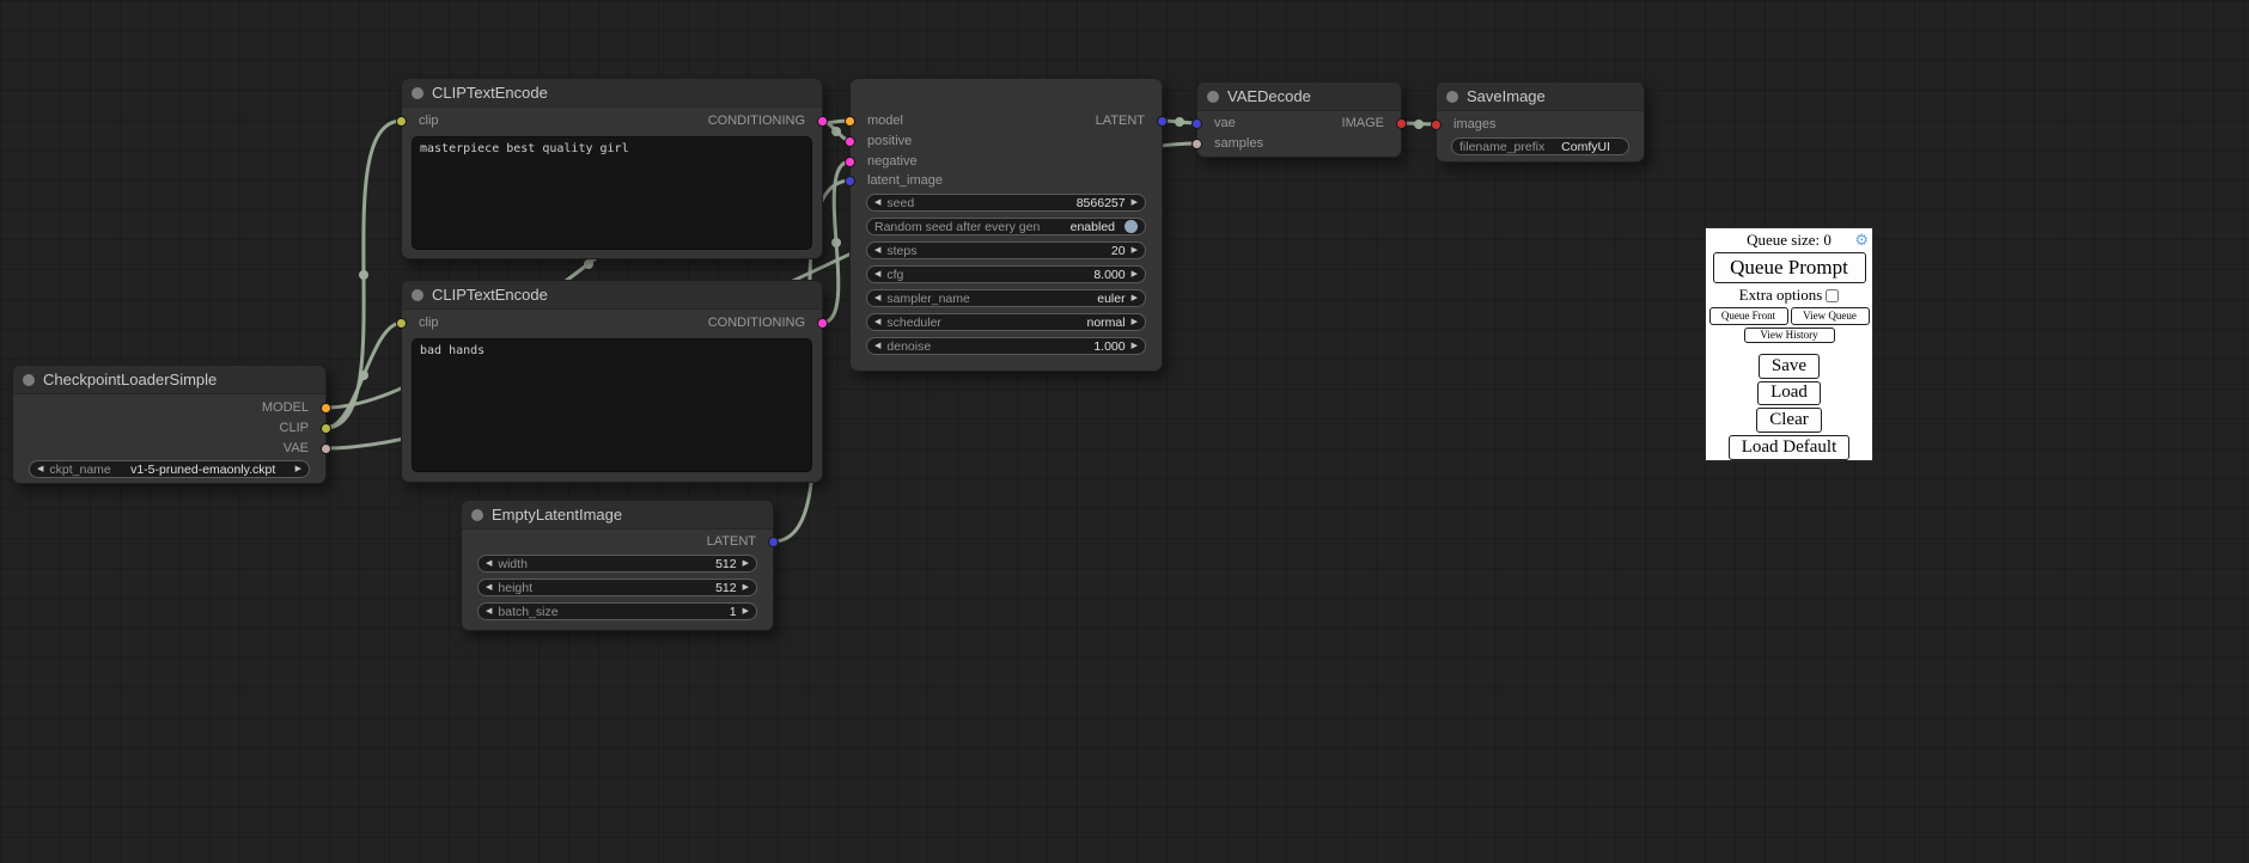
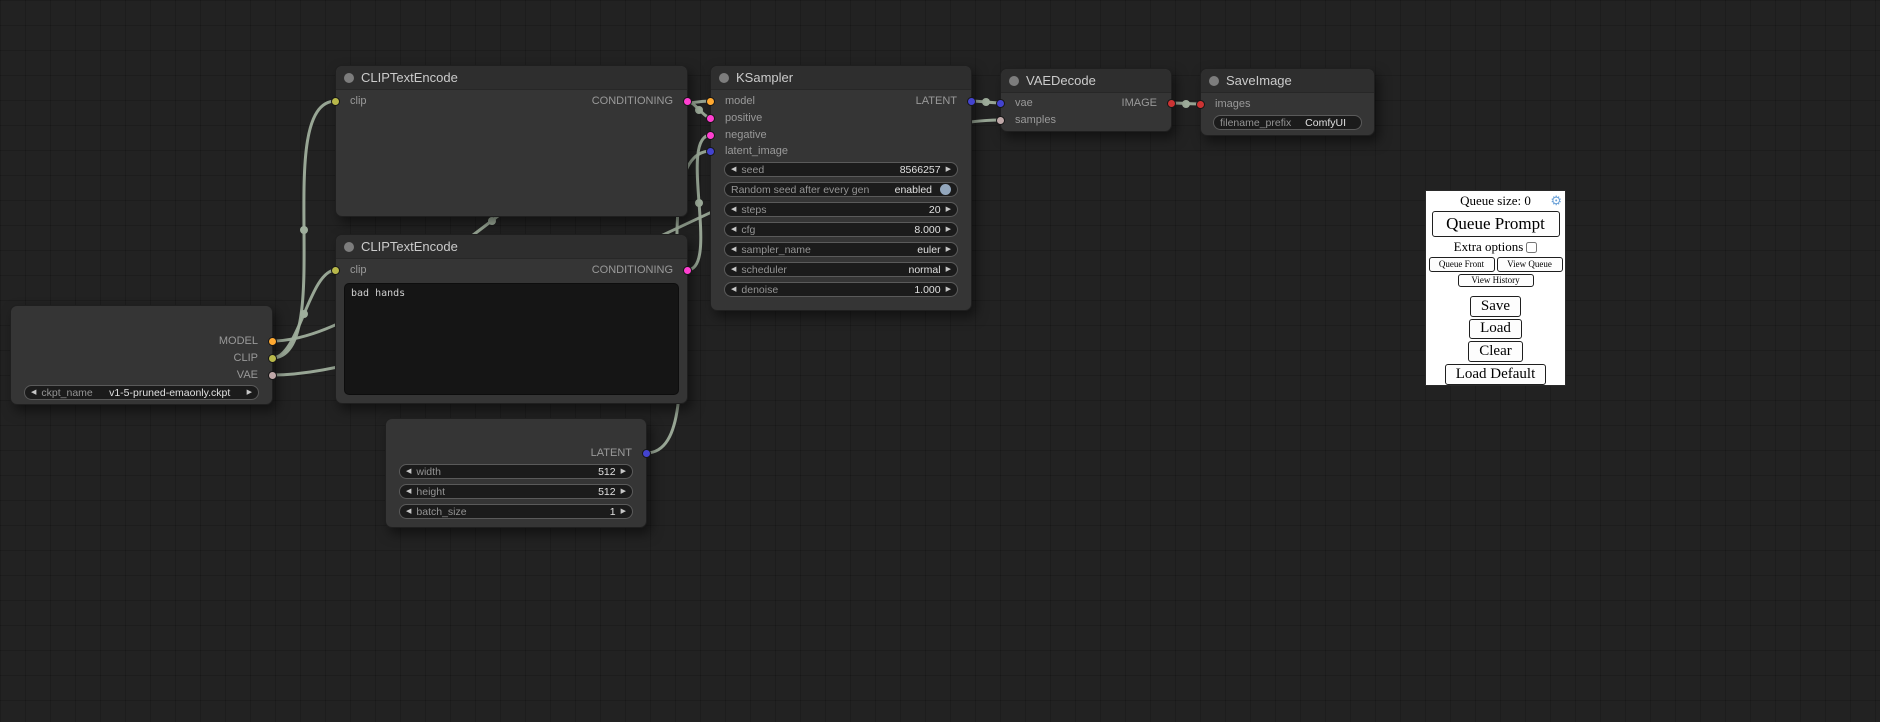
- CheckpointLoaderSimple
  MODEL
  CLIP
  VAE
  ckpt_name
  v1-5-pruned-emaonly.ckpt
  CLIPTextEncode
  clip
  CONDITIONING
- masterpiece best quality girl
  CLIPTextEncode
  clip
  CONDITIONING
  bad hands
- EmptyLatentImage
  LATENT
  width
  512
  height
  512
  batch_size
  1
+ KSampler
  model
  LATENT
  positive
  negative
  latent_image
  seed
  8566257
  Random seed after every gen
  enabled
  steps
  20
  cfg
  8.000
  sampler_name
  euler
  scheduler
  normal
  denoise
  1.000
  VAEDecode
  vae
  IMAGE
  samples
  SaveImage
  images
  filename_prefix
  ComfyUI
  Queue size: 0
  ⚙
  Queue Prompt
  Extra options
  Queue Front
  View Queue
  View History
  Save
  Load
  Clear
  Load Default
